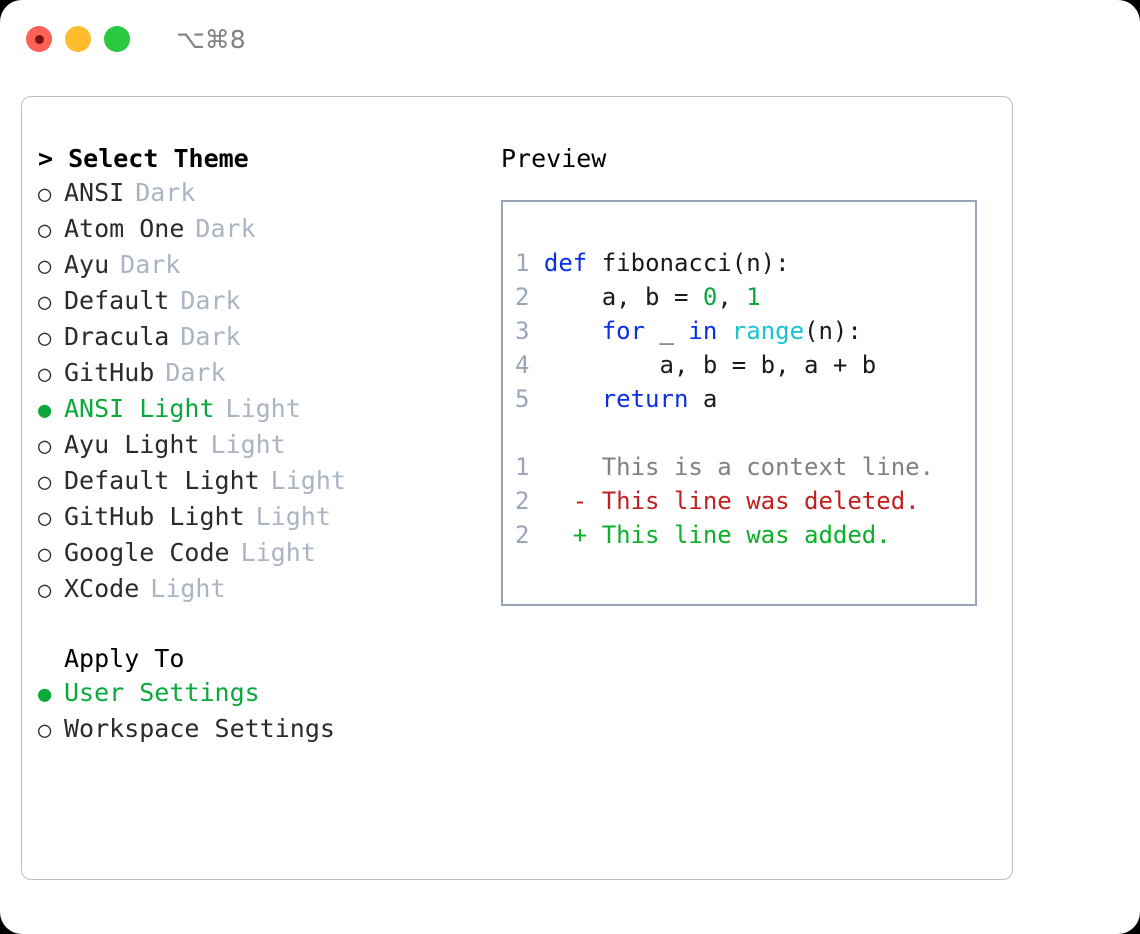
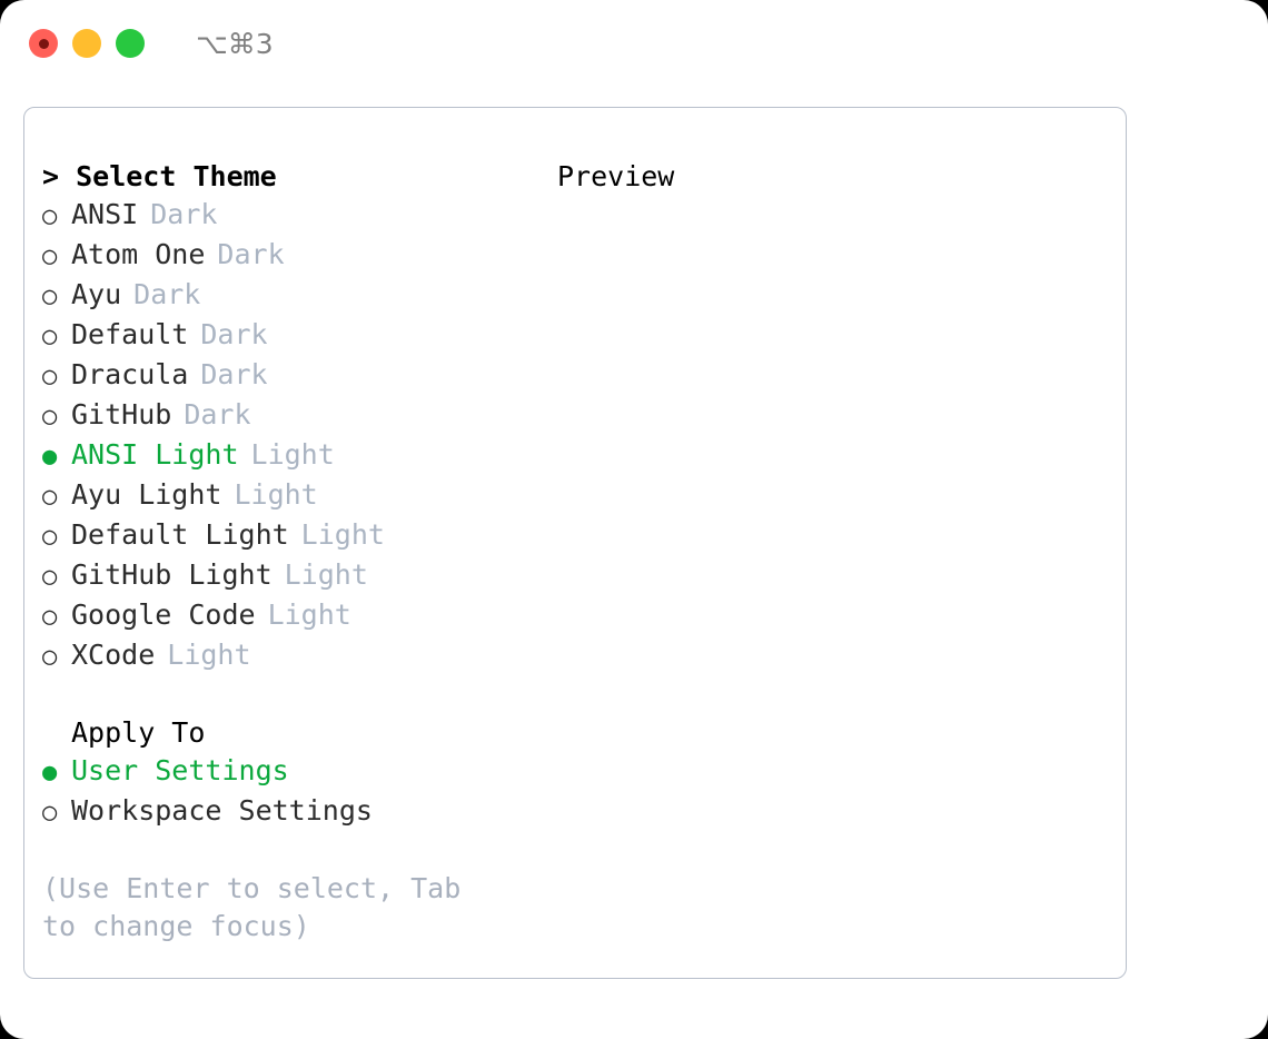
- ⌥⌘8
+ ⌥⌘3
  > Select Theme
  ○
  ANSI
  Dark
  ○
  Atom One
  Dark
  ○
  Ayu
  Dark
  ○
  Default
  Dark
  ○
  Dracula
  Dark
  ○
  GitHub
  Dark
  ●
  ANSI Light
  Light
  ○
  Ayu Light
  Light
  ○
  Default Light
  Light
  ○
  GitHub Light
  Light
  ○
  Google Code
  Light
  ○
  XCode
  Light
  Apply To
  ●
  User Settings
  ○
  Workspace Settings
+ (Use Enter to select, Tab to change focus)
  Preview
- 1 def fibonacci(n):
- 2 a, b = 0, 1
- 3 for _ in range(n):
- 4 a, b = b, a + b
- 5 return a
- 1 This is a context line.
- 2 - This line was deleted.
- 2 + This line was added.
